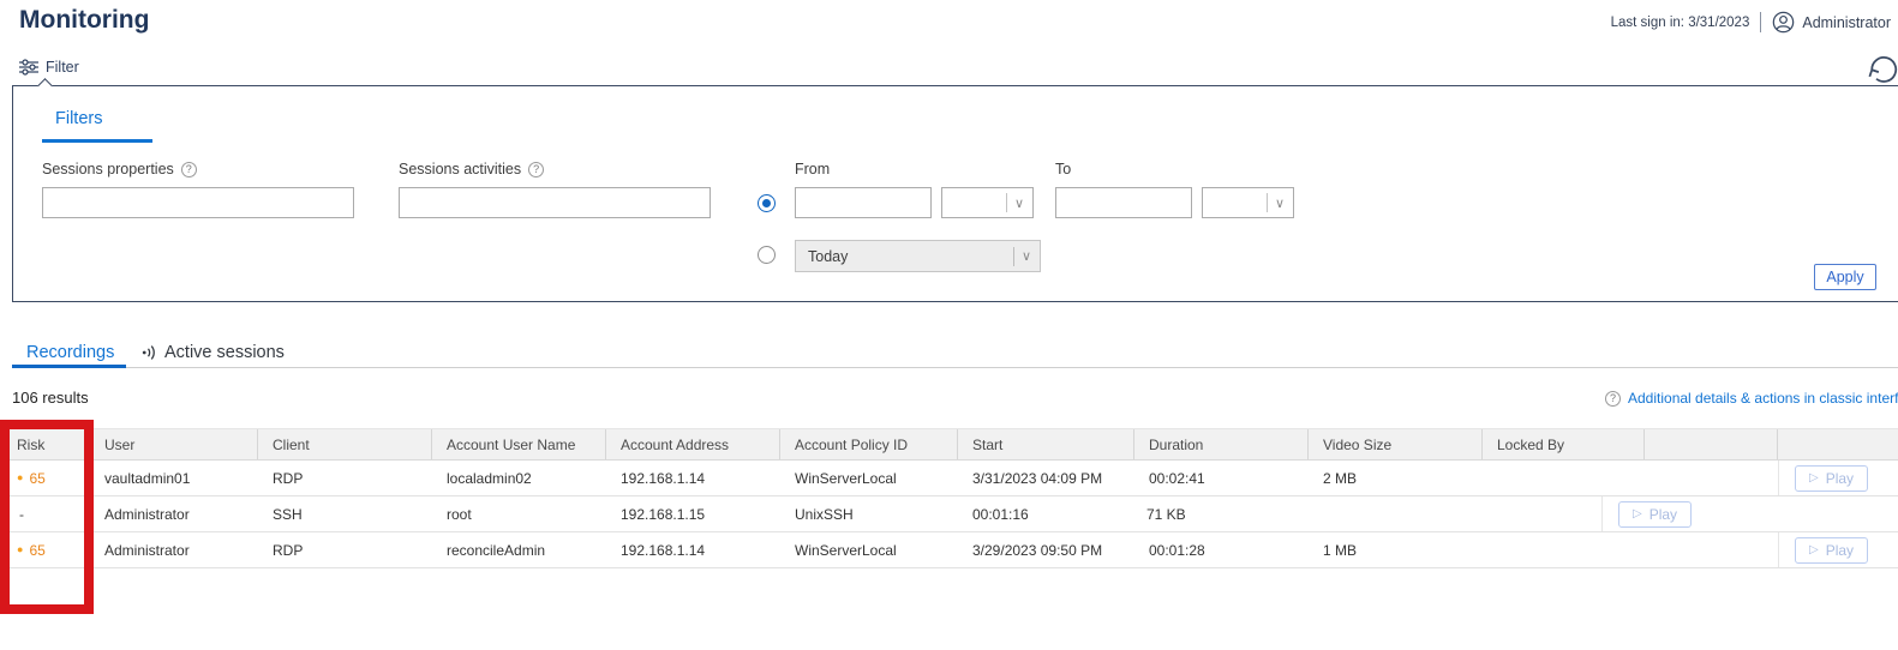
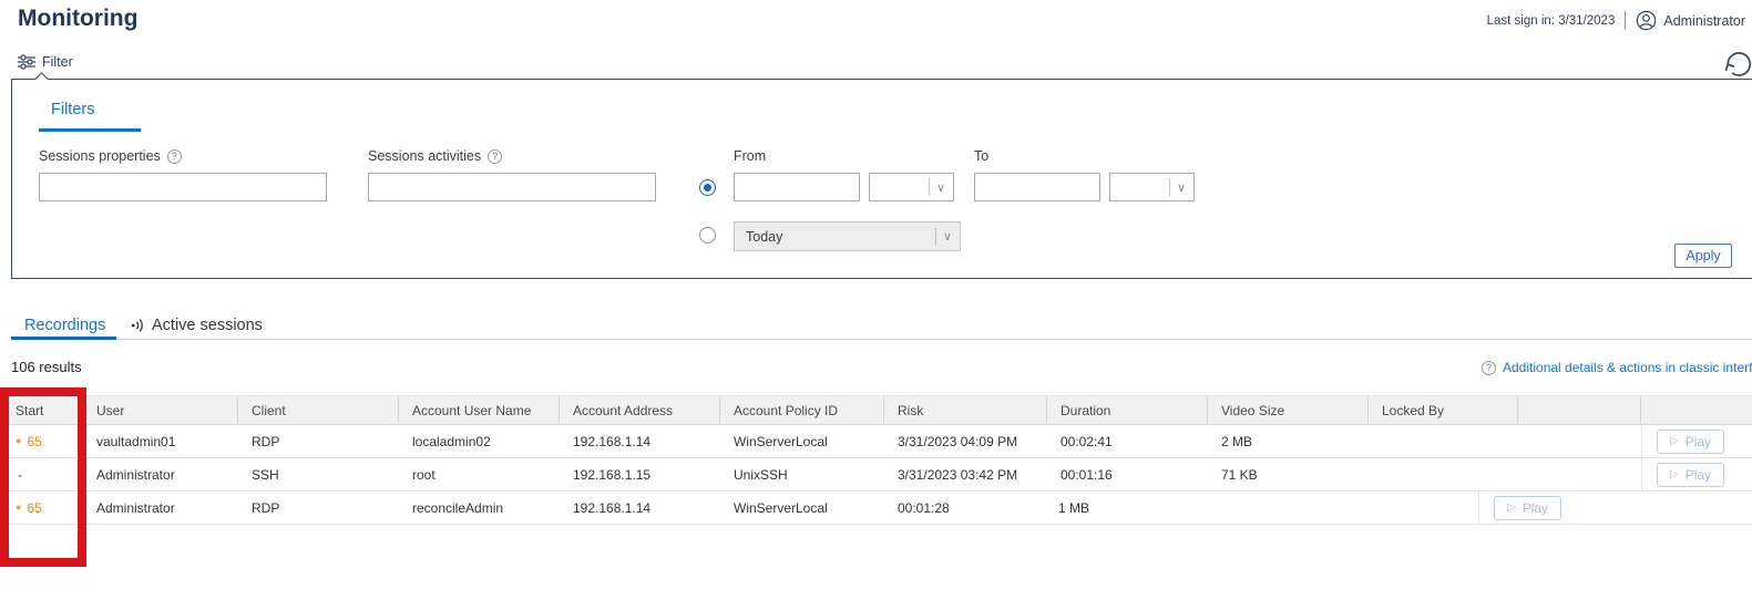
  Monitoring
  Last sign in: 3/31/2023
  Administrator
  Filter
  Filters
  Sessions properties
  ?
  Sessions activities
  ?
  From
  ∨
  To
  ∨
  Today
  ∨
  Apply
  Recordings
  Active sessions
  106 results
  ?
  Additional details & actions in classic interf
- Risk
+ Start
  User
  Client
  Account User Name
  Account Address
  Account Policy ID
- Start
+ Risk
  Duration
  Video Size
  Locked By
  ●
  65
  vaultadmin01
  RDP
  localadmin02
  192.168.1.14
  WinServerLocal
  3/31/2023 04:09 PM
  00:02:41
  2 MB
  ▷
  Play
  -
  Administrator
  SSH
  root
  192.168.1.15
  UnixSSH
+ 3/31/2023 03:42 PM
  00:01:16
  71 KB
  ▷
  Play
  ●
  65
  Administrator
  RDP
  reconcileAdmin
  192.168.1.14
  WinServerLocal
- 3/29/2023 09:50 PM
  00:01:28
  1 MB
  ▷
  Play
